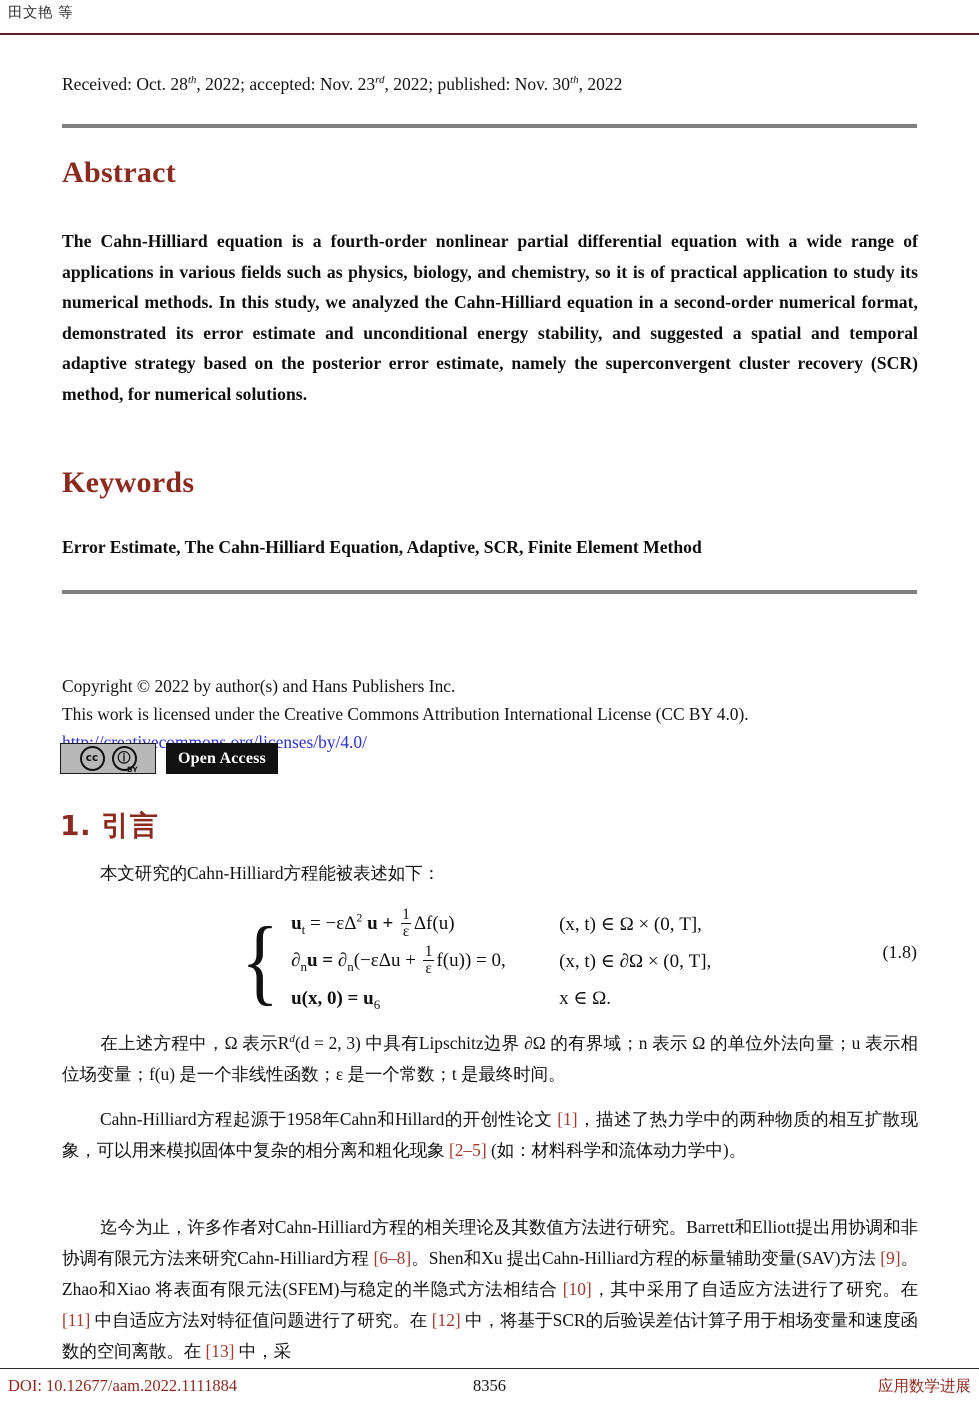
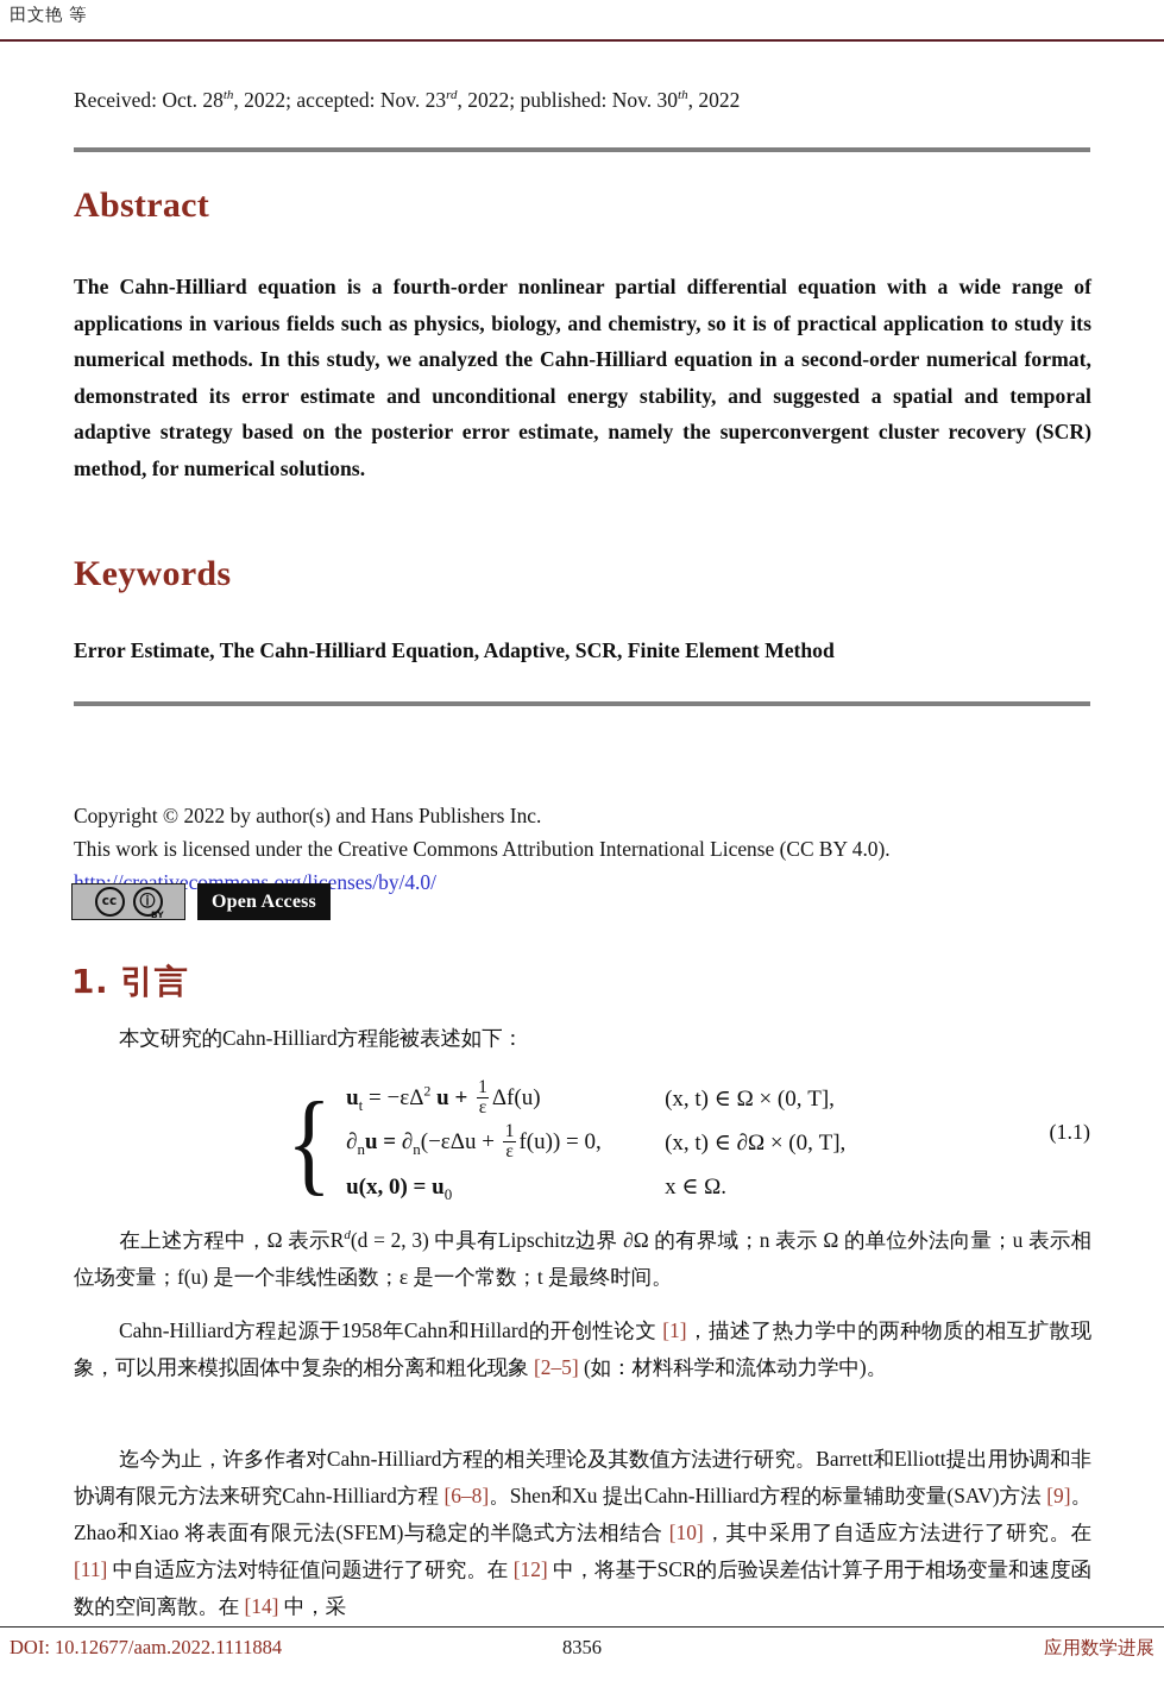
  田文艳 等
  Received: Oct. 28th, 2022; accepted: Nov. 23rd, 2022; published: Nov. 30th, 2022
  Abstract
  The Cahn-Hilliard equation is a fourth-order nonlinear partial differential equation with a wide range of applications in various fields such as physics, biology, and chemistry, so it is of practical application to study its numerical methods. In this study, we analyzed the Cahn-Hilliard equation in a second-order numerical format, demonstrated its error estimate and unconditional energy stability, and suggested a spatial and temporal adaptive strategy based on the posterior error estimate, namely the superconvergent cluster recovery (SCR) method, for numerical solutions.
  Keywords
  Error Estimate, The Cahn-Hilliard Equation, Adaptive, SCR, Finite Element Method
  Copyright © 2022 by author(s) and Hans Publishers Inc.
  This work is licensed under the Creative Commons Attribution International License (CC BY 4.0).
  cc
  ⓘ
  BY
  Open Access
  1. 引言
  本文研究的Cahn-Hilliard方程能被表述如下：
  {
  ut = −εΔ2 u +
  1
  ε
  Δf(u)
  (x, t) ∈ Ω × (0, T],
  ∂nu = ∂n(−εΔu +
  1
  ε
  f(u)) = 0,
  (x, t) ∈ ∂Ω × (0, T],
- u(x, 0) = u6
+ u(x, 0) = u0
  x ∈ Ω.
- (1.8)
+ (1.1)
  在上述方程中，Ω 表示Rd(d = 2, 3) 中具有Lipschitz边界 ∂Ω 的有界域；n 表示 Ω 的单位外法向量；u 表示相位场变量；f(u) 是一个非线性函数；ε 是一个常数；t 是最终时间。
  Cahn-Hilliard方程起源于1958年Cahn和Hillard的开创性论文 [1]，描述了热力学中的两种物质的相互扩散现象，可以用来模拟固体中复杂的相分离和粗化现象 [2–5] (如：材料科学和流体动力学中)。
- 迄今为止，许多作者对Cahn-Hilliard方程的相关理论及其数值方法进行研究。Barrett和Elliott提出用协调和非协调有限元方法来研究Cahn-Hilliard方程 [6–8]。Shen和Xu 提出Cahn-Hilliard方程的标量辅助变量(SAV)方法 [9]。Zhao和Xiao 将表面有限元法(SFEM)与稳定的半隐式方法相结合 [10]，其中采用了自适应方法进行了研究。在 [11] 中自适应方法对特征值问题进行了研究。在 [12] 中，将基于SCR的后验误差估计算子用于相场变量和速度函数的空间离散。在 [13] 中，采
+ 迄今为止，许多作者对Cahn-Hilliard方程的相关理论及其数值方法进行研究。Barrett和Elliott提出用协调和非协调有限元方法来研究Cahn-Hilliard方程 [6–8]。Shen和Xu 提出Cahn-Hilliard方程的标量辅助变量(SAV)方法 [9]。Zhao和Xiao 将表面有限元法(SFEM)与稳定的半隐式方法相结合 [10]，其中采用了自适应方法进行了研究。在 [11] 中自适应方法对特征值问题进行了研究。在 [12] 中，将基于SCR的后验误差估计算子用于相场变量和速度函数的空间离散。在 [14] 中，采
  DOI: 10.12677/aam.2022.1111884
  8356
  应用数学进展
